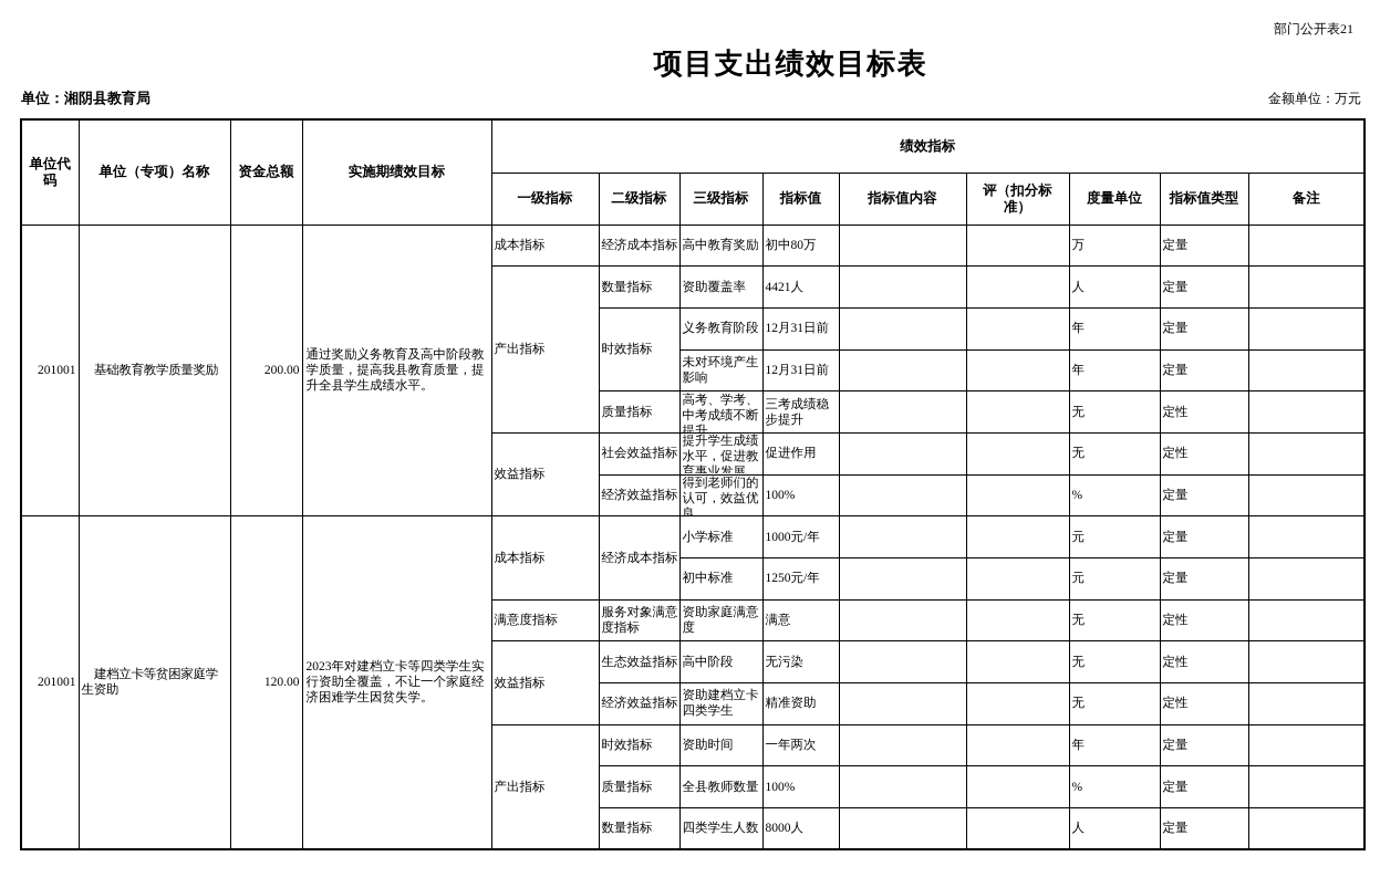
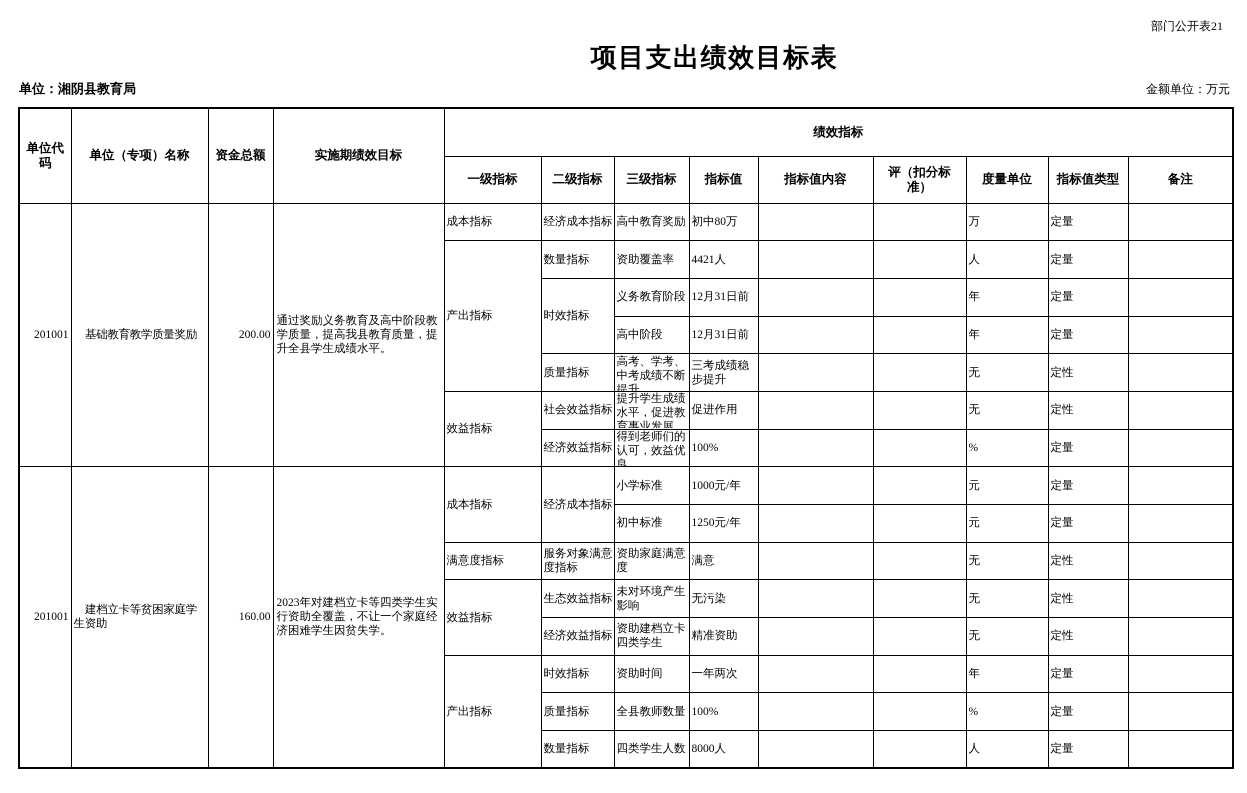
  部门公开表21
  项目支出绩效目标表
  单位：湘阴县教育局
  金额单位：万元
  单位代码	单位（专项）名称	资金总额	实施期绩效目标	绩效指标
  一级指标	二级指标	三级指标	指标值	指标值内容	评（扣分标准）	度量单位	指标值类型	备注
  201001	基础教育教学质量奖励	200.00	通过奖励义务教育及高中阶段教学质量，提高我县教育质量，提升全县学生成绩水平。	成本指标	经济成本指标	高中教育奖励	初中80万			万	定量
  产出指标	数量指标	资助覆盖率	4421人			人	定量
  时效指标	义务教育阶段	12月31日前			年	定量
- 未对环境产生影响	12月31日前			年	定量
+ 高中阶段	12月31日前			年	定量
  质量指标	高考、学考、中考成绩不断提升。	三考成绩稳步提升			无	定性
  效益指标	社会效益指标	提升学生成绩水平，促进教育事业发展	促进作用			无	定性
  经济效益指标	得到老师们的认可，效益优良	100%			%	定量
- 201001	建档立卡等贫困家庭学生资助	120.00	2023年对建档立卡等四类学生实行资助全覆盖，不让一个家庭经济困难学生因贫失学。	成本指标	经济成本指标	小学标准	1000元/年			元	定量
+ 201001	建档立卡等贫困家庭学生资助	160.00	2023年对建档立卡等四类学生实行资助全覆盖，不让一个家庭经济困难学生因贫失学。	成本指标	经济成本指标	小学标准	1000元/年			元	定量
  初中标准	1250元/年			元	定量
  满意度指标	服务对象满意度指标	资助家庭满意度	满意			无	定性
- 效益指标	生态效益指标	高中阶段	无污染			无	定性
+ 效益指标	生态效益指标	未对环境产生影响	无污染			无	定性
  经济效益指标	资助建档立卡 四类学生	精准资助			无	定性
  产出指标	时效指标	资助时间	一年两次			年	定量
  质量指标	全县教师数量	100%			%	定量
  数量指标	四类学生人数	8000人			人	定量
